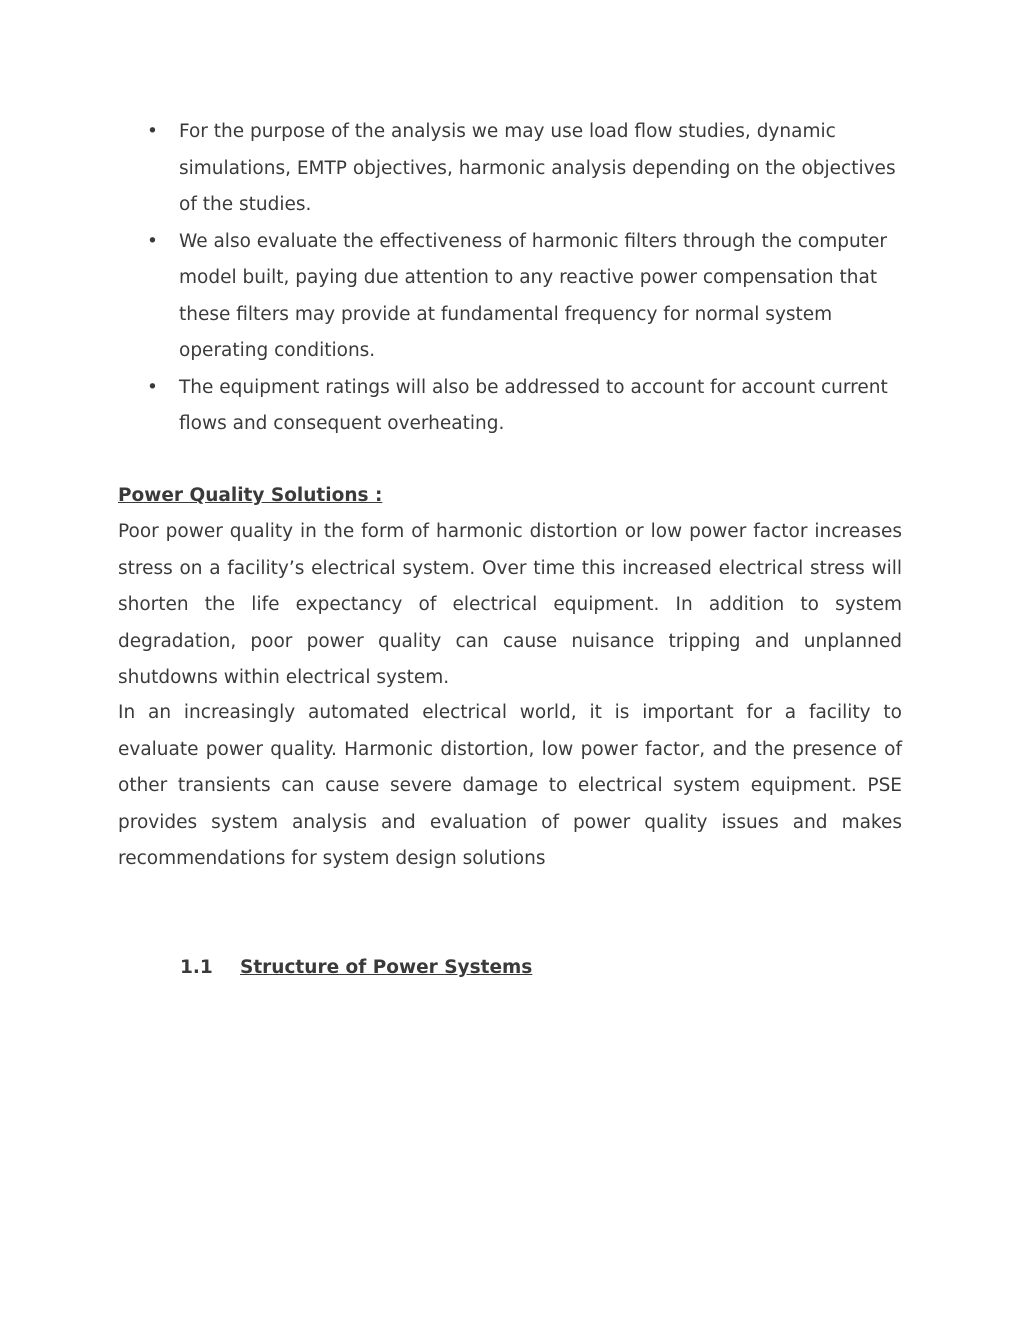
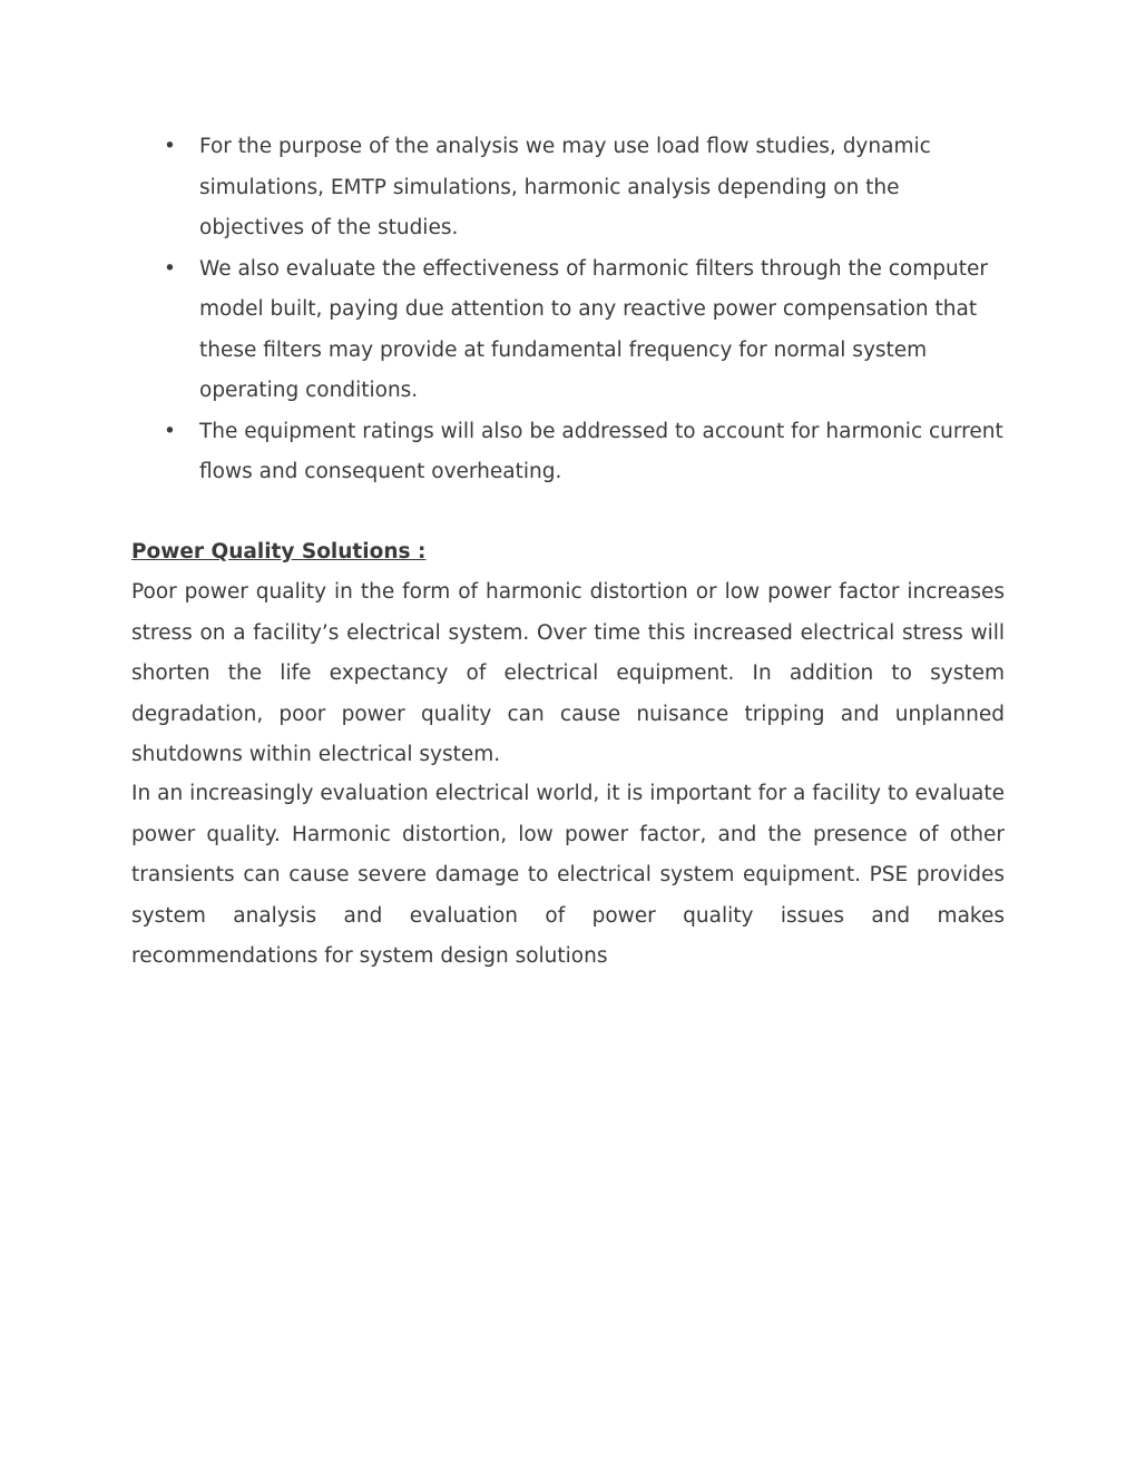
  •
- For the purpose of the analysis we may use load flow studies, dynamic simulations, EMTP objectives, harmonic analysis depending on the objectives of the studies.
+ For the purpose of the analysis we may use load flow studies, dynamic simulations, EMTP simulations, harmonic analysis depending on the objectives of the studies.
  •
  We also evaluate the effectiveness of harmonic filters through the computer model built, paying due attention to any reactive power compensation that these filters may provide at fundamental frequency for normal system operating conditions.
  •
- The equipment ratings will also be addressed to account for account current flows and consequent overheating.
+ The equipment ratings will also be addressed to account for harmonic current flows and consequent overheating.
  Power Quality Solutions :
  Poor power quality in the form of harmonic distortion or low power factor increases stress on a facility’s electrical system. Over time this increased electrical stress will shorten the life expectancy of electrical equipment. In addition to system degradation, poor power quality can cause nuisance tripping and unplanned shutdowns within electrical system.
- In an increasingly automated electrical world, it is important for a facility to evaluate power quality. Harmonic distortion, low power factor, and the presence of other transients can cause severe damage to electrical system equipment. PSE provides system analysis and evaluation of power quality issues and makes recommendations for system design solutions
+ In an increasingly evaluation electrical world, it is important for a facility to evaluate power quality. Harmonic distortion, low power factor, and the presence of other transients can cause severe damage to electrical system equipment. PSE provides system analysis and evaluation of power quality issues and makes recommendations for system design solutions
- 1.1 Structure of Power Systems
